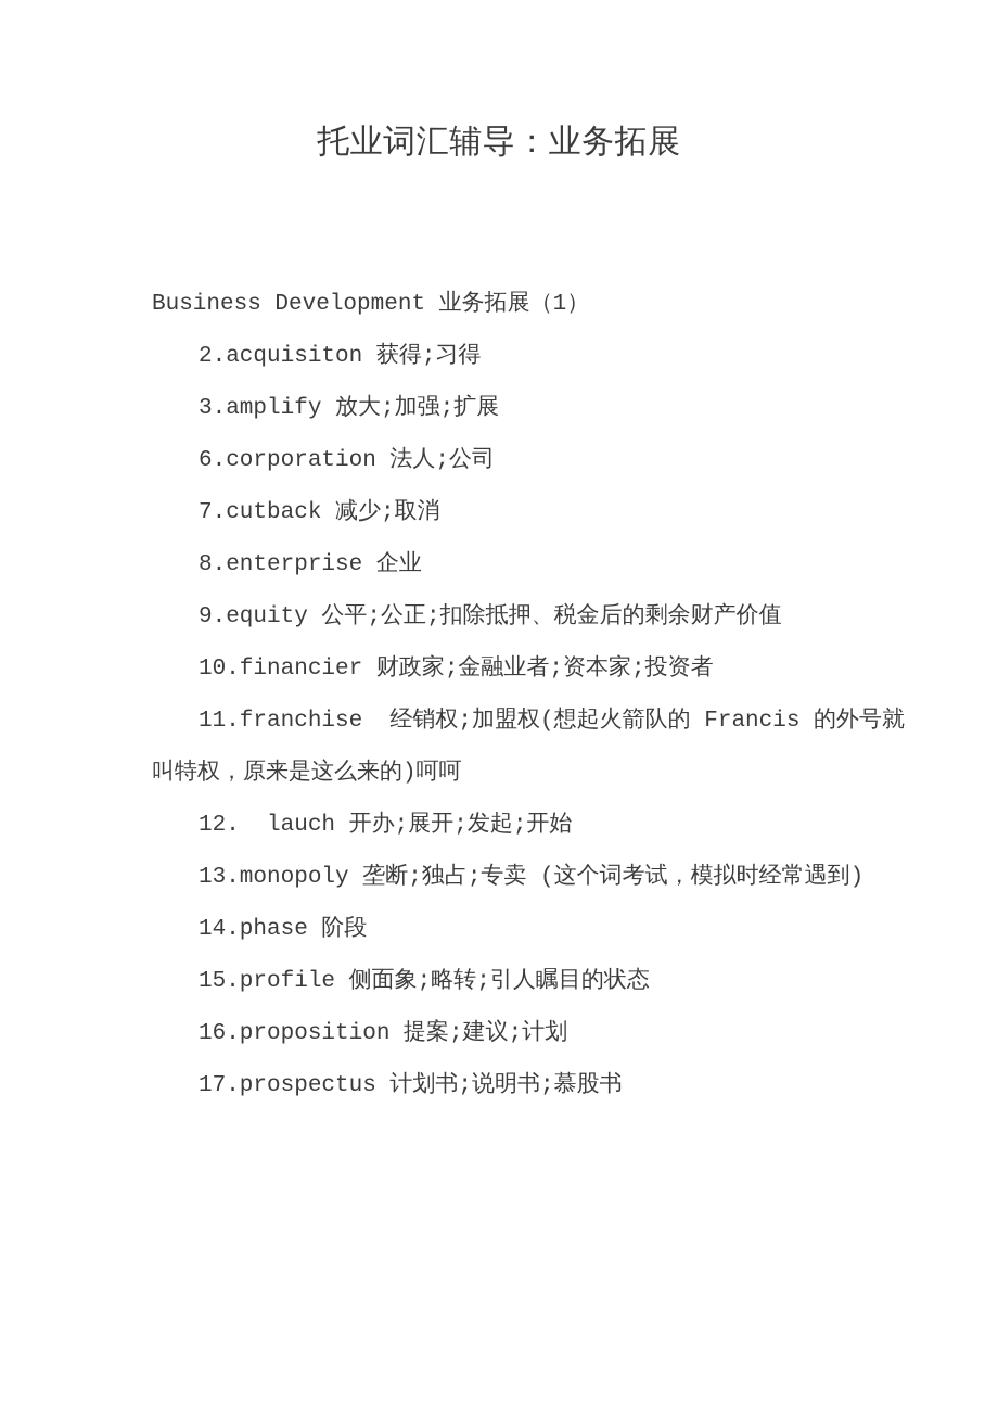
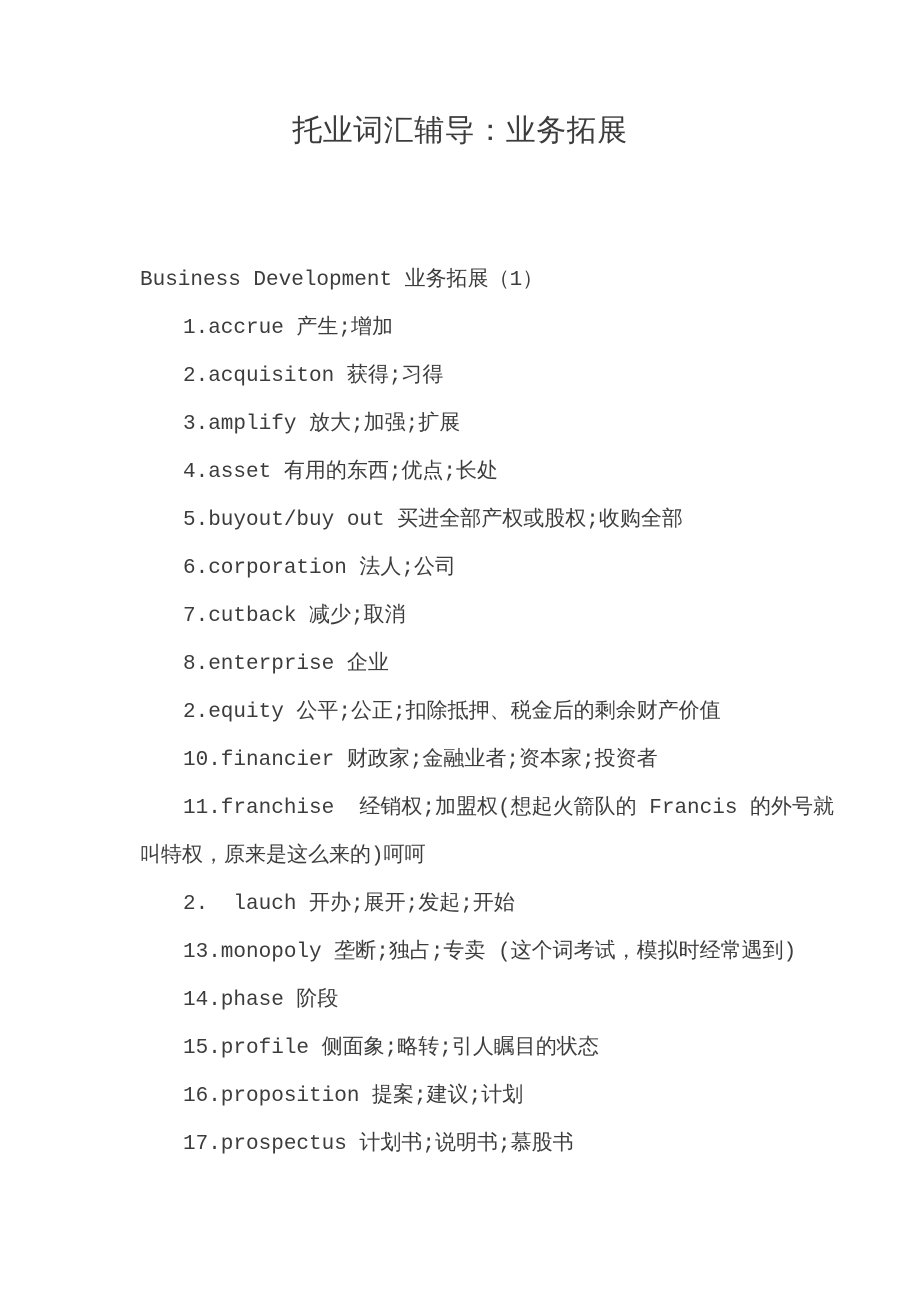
  托业词汇辅导：业务拓展
  Business Development 业务拓展（1）
+ 1.accrue 产生;增加
  2.acquisiton 获得;习得
  3.amplify 放大;加强;扩展
+ 4.asset 有用的东西;优点;长处
+ 5.buyout/buy out 买进全部产权或股权;收购全部
  6.corporation 法人;公司
  7.cutback 减少;取消
  8.enterprise 企业
- 9.equity 公平;公正;扣除抵押、税金后的剩余财产价值
+ 2.equity 公平;公正;扣除抵押、税金后的剩余财产价值
  10.financier 财政家;金融业者;资本家;投资者
  11.franchise 经销权;加盟权(想起火箭队的 Francis 的外号就
  叫特权，原来是这么来的)呵呵
- 12. lauch 开办;展开;发起;开始
+ 2. lauch 开办;展开;发起;开始
  13.monopoly 垄断;独占;专卖 (这个词考试，模拟时经常遇到)
  14.phase 阶段
  15.profile 侧面象;略转;引人瞩目的状态
  16.proposition 提案;建议;计划
  17.prospectus 计划书;说明书;慕股书
